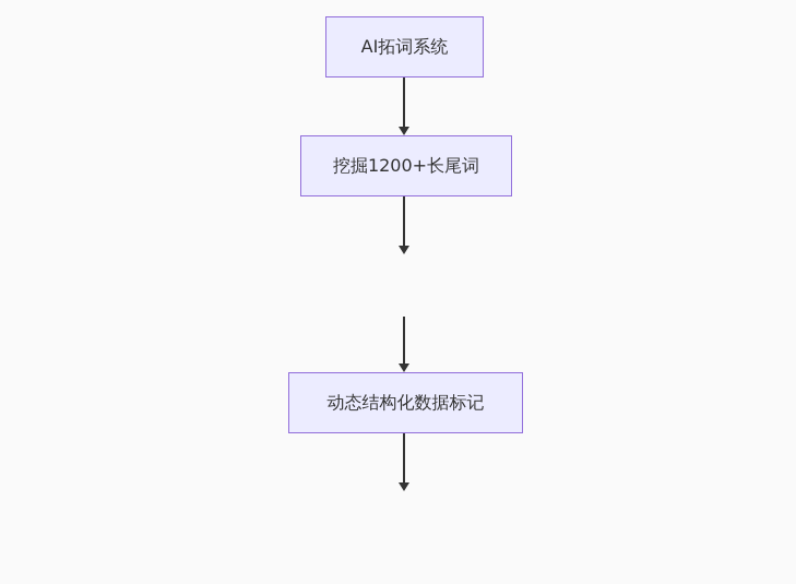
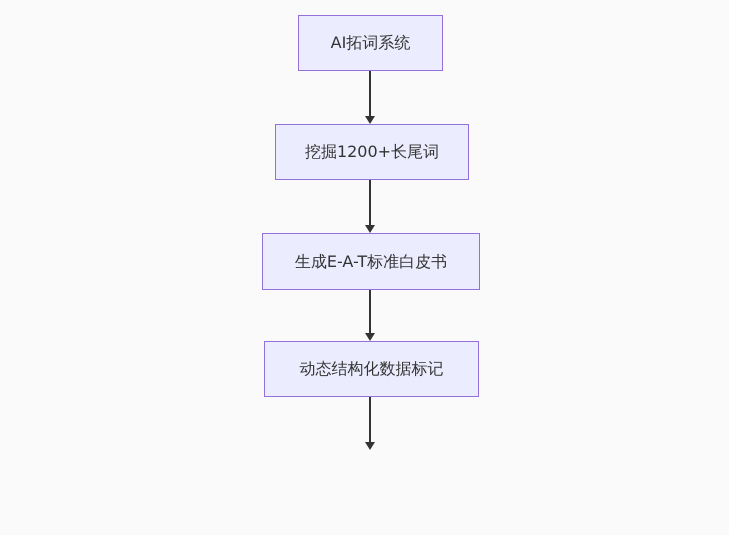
  AI拓词系统
  挖掘1200+长尾词
+ 生成E-A-T标准白皮书
  动态结构化数据标记
